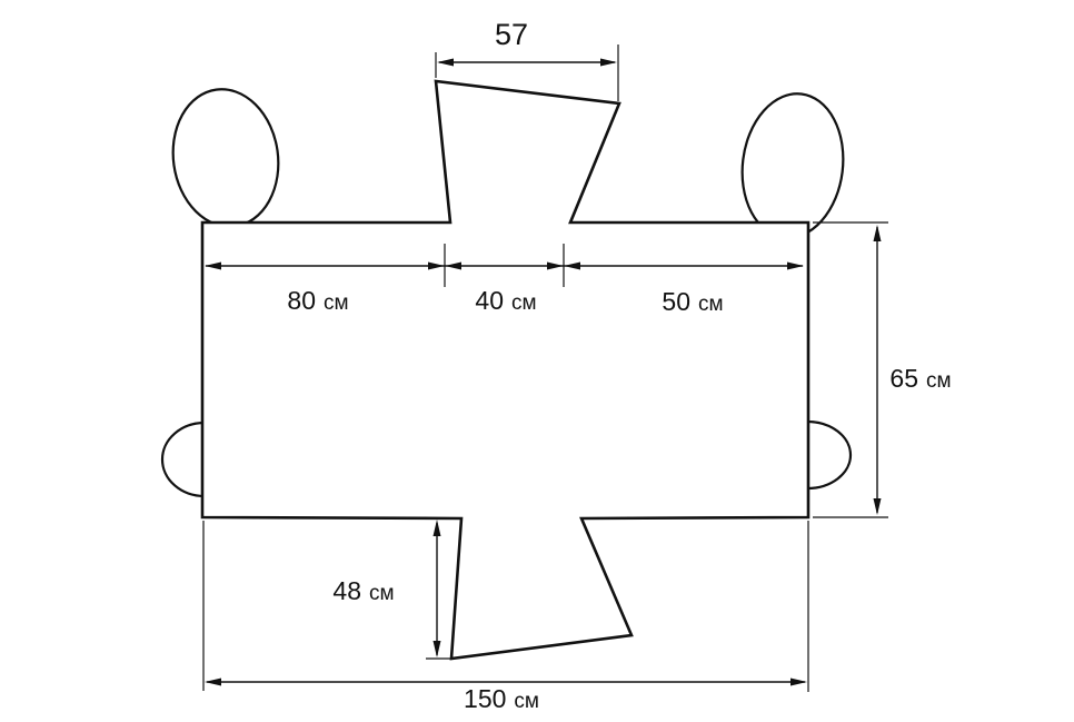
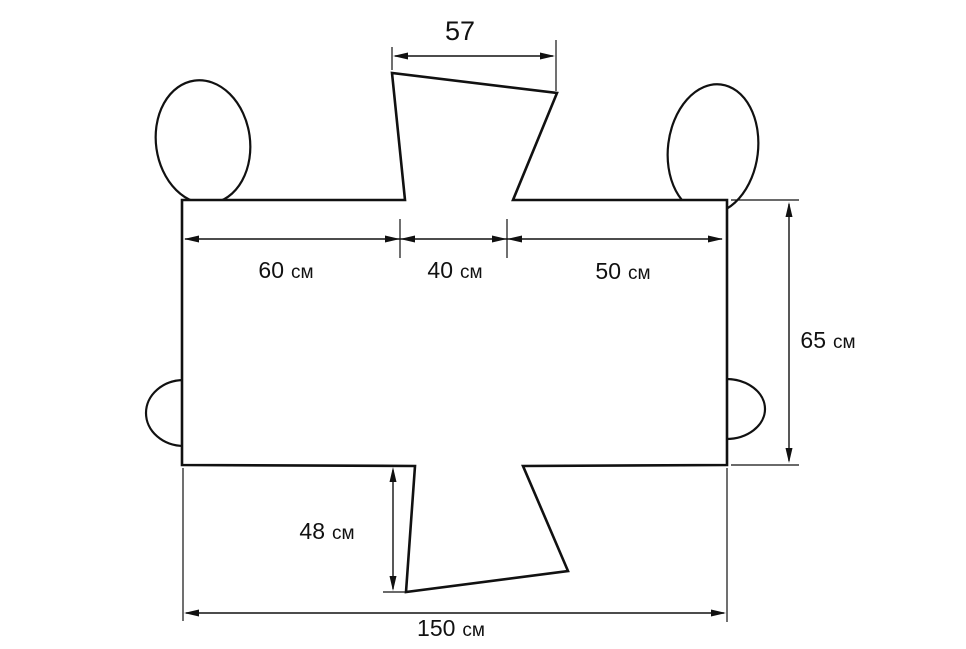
  57
- 80 см
+ 60 см
  40 см
  50 см
  65 см
  48 см
  150 см
